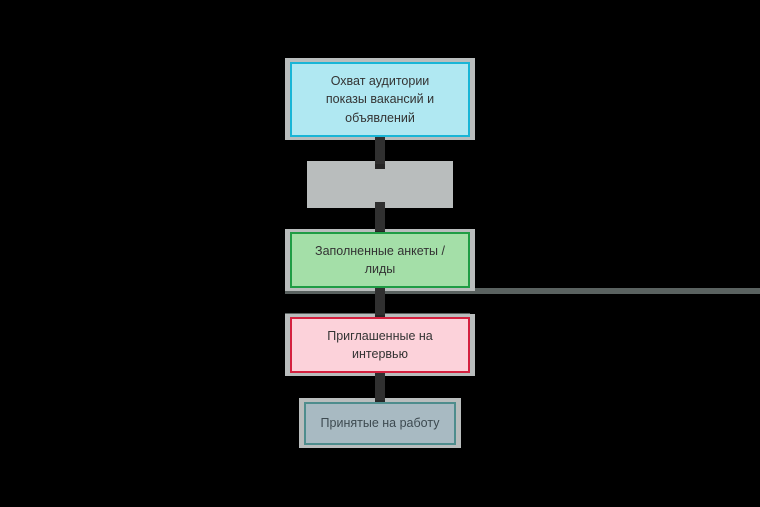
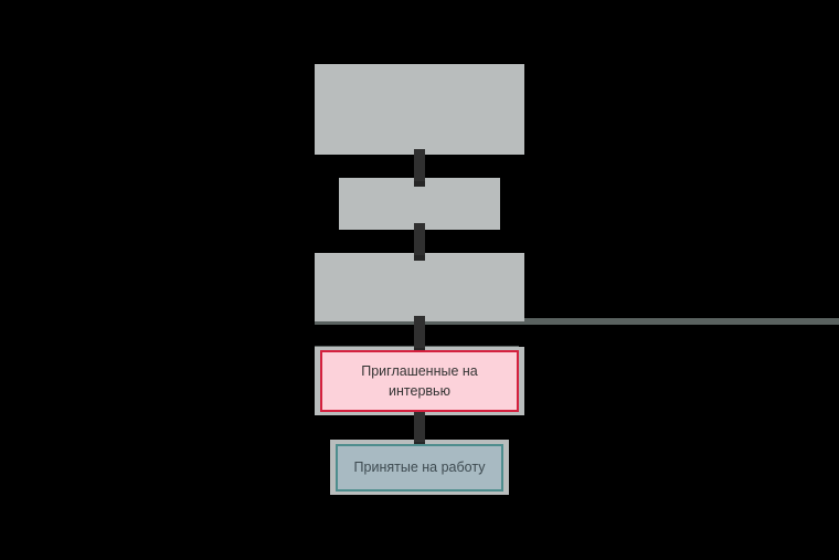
- Охват аудитории
- показы вакансий и
- объявлений
- Заполненные анкеты /
- лиды
  Приглашенные на
  интервью
  Принятые на работу
